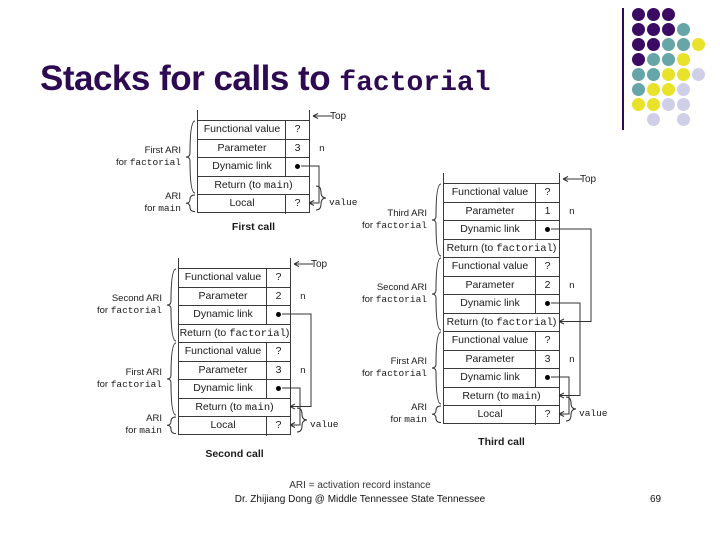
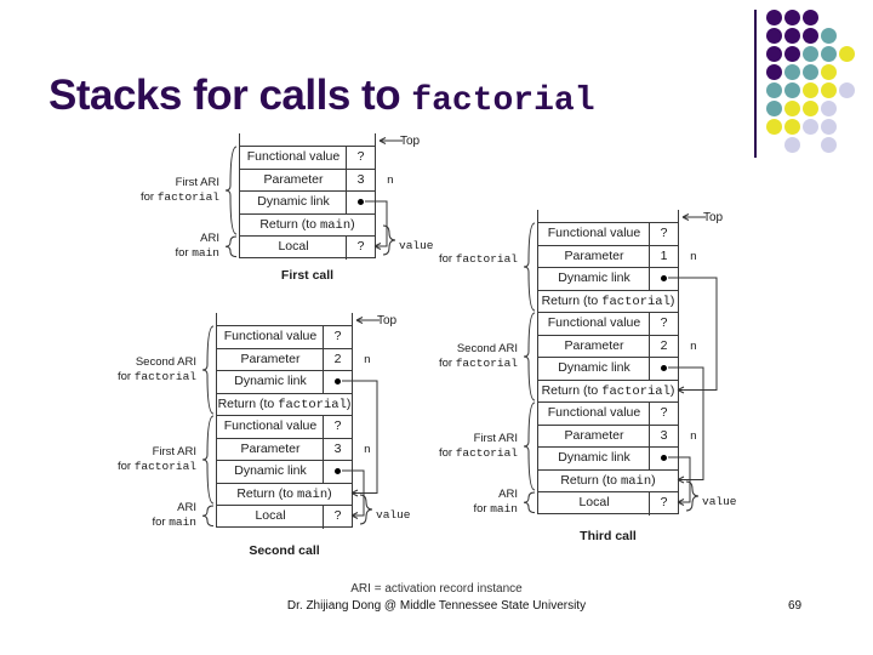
  Stacks for calls to factorial
  n
  Functional value
  ?
  Parameter
  3
  Dynamic link
  Return (to main)
  Local
  ?
  Top
  value
  First ARI
  for factorial
  ARI
  for main
  First call
  n
  n
  Functional value
  ?
  Parameter
  2
  Dynamic link
  Return (to factorial)
  Functional value
  ?
  Parameter
  3
  Dynamic link
  Return (to main)
  Local
  ?
  Top
  value
  Second ARI
  for factorial
  First ARI
  for factorial
  ARI
  for main
  Second call
  n
  n
  n
  Functional value
  ?
  Parameter
  1
  Dynamic link
  Return (to factorial)
  Functional value
  ?
  Parameter
  2
  Dynamic link
  Return (to factorial)
  Functional value
  ?
  Parameter
  3
  Dynamic link
  Return (to main)
  Local
  ?
  Top
  value
- Third ARI
  for factorial
  Second ARI
  for factorial
  First ARI
  for factorial
  ARI
  for main
  Third call
  ARI = activation record instance
- Dr. Zhijiang Dong @ Middle Tennessee State Tennessee
+ Dr. Zhijiang Dong @ Middle Tennessee State University
  69
